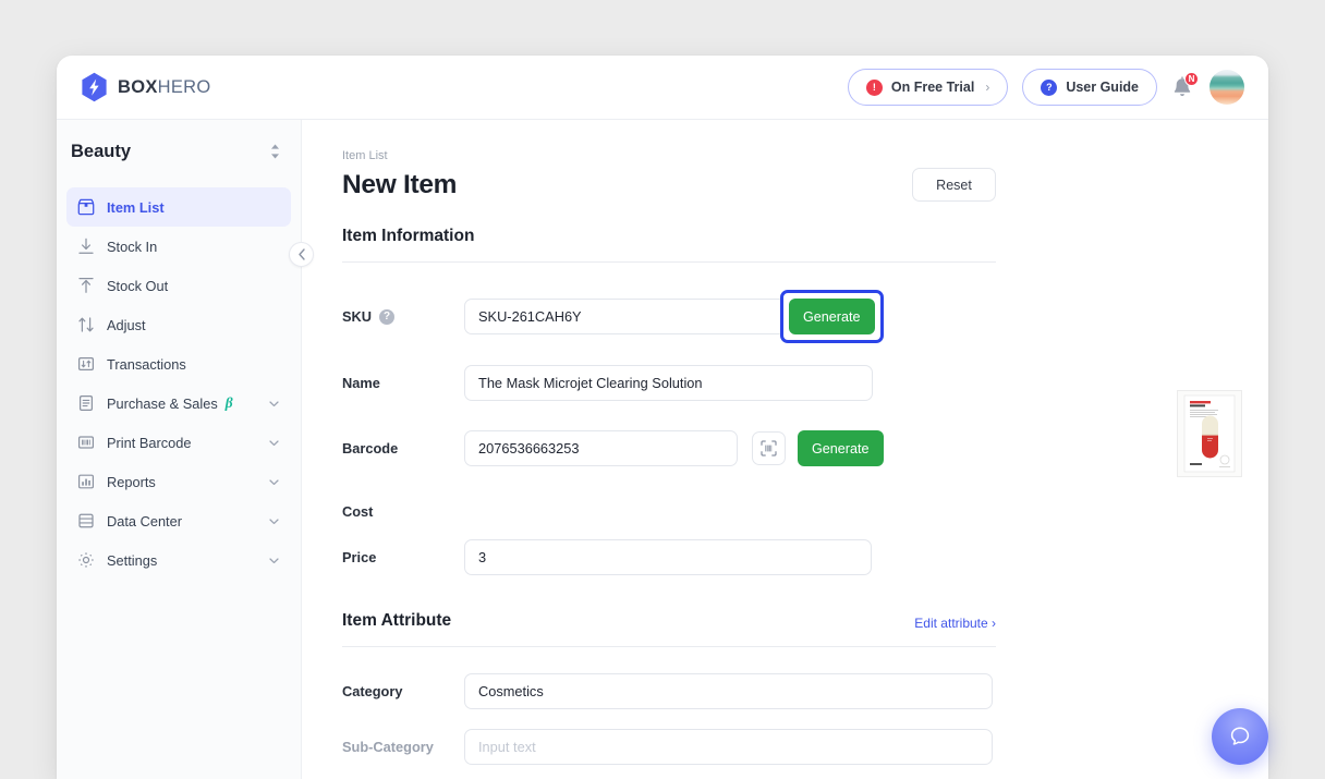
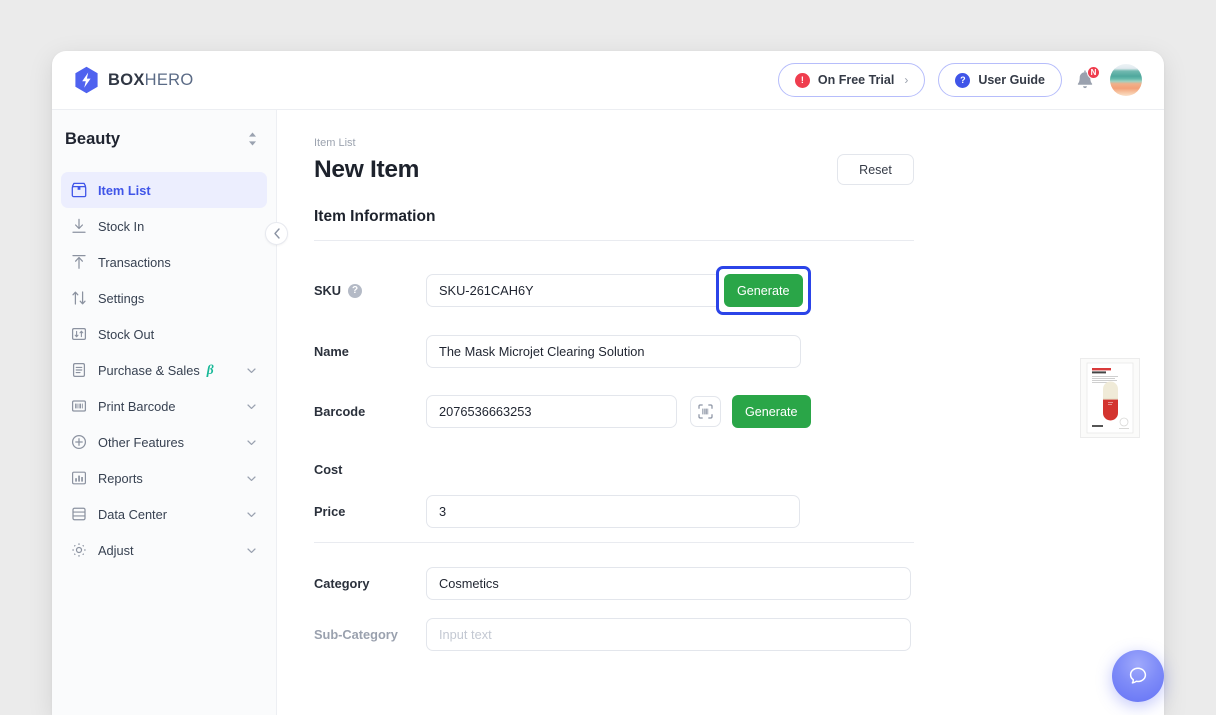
  BOXHERO
  !
  On Free Trial
  ›
  ?
  User Guide
  N
  Beauty
  Item List
  Stock In
- Stock Out
+ Transactions
- Adjust
+ Settings
- Transactions
+ Stock Out
  Purchase & Sales
  β
  Print Barcode
+ Other Features
  Reports
  Data Center
- Settings
+ Adjust
  Item List
  New Item
  Reset
  Item Information
  SKU
  ?
  SKU-261CAH6Y
  Generate
  Name
  The Mask Microjet Clearing Solution
  Barcode
  2076536663253
  Generate
  Cost
  Price
  3
- Item Attribute
- Edit attribute ›
  Category
  Cosmetics
  Sub-Category
  Input text
